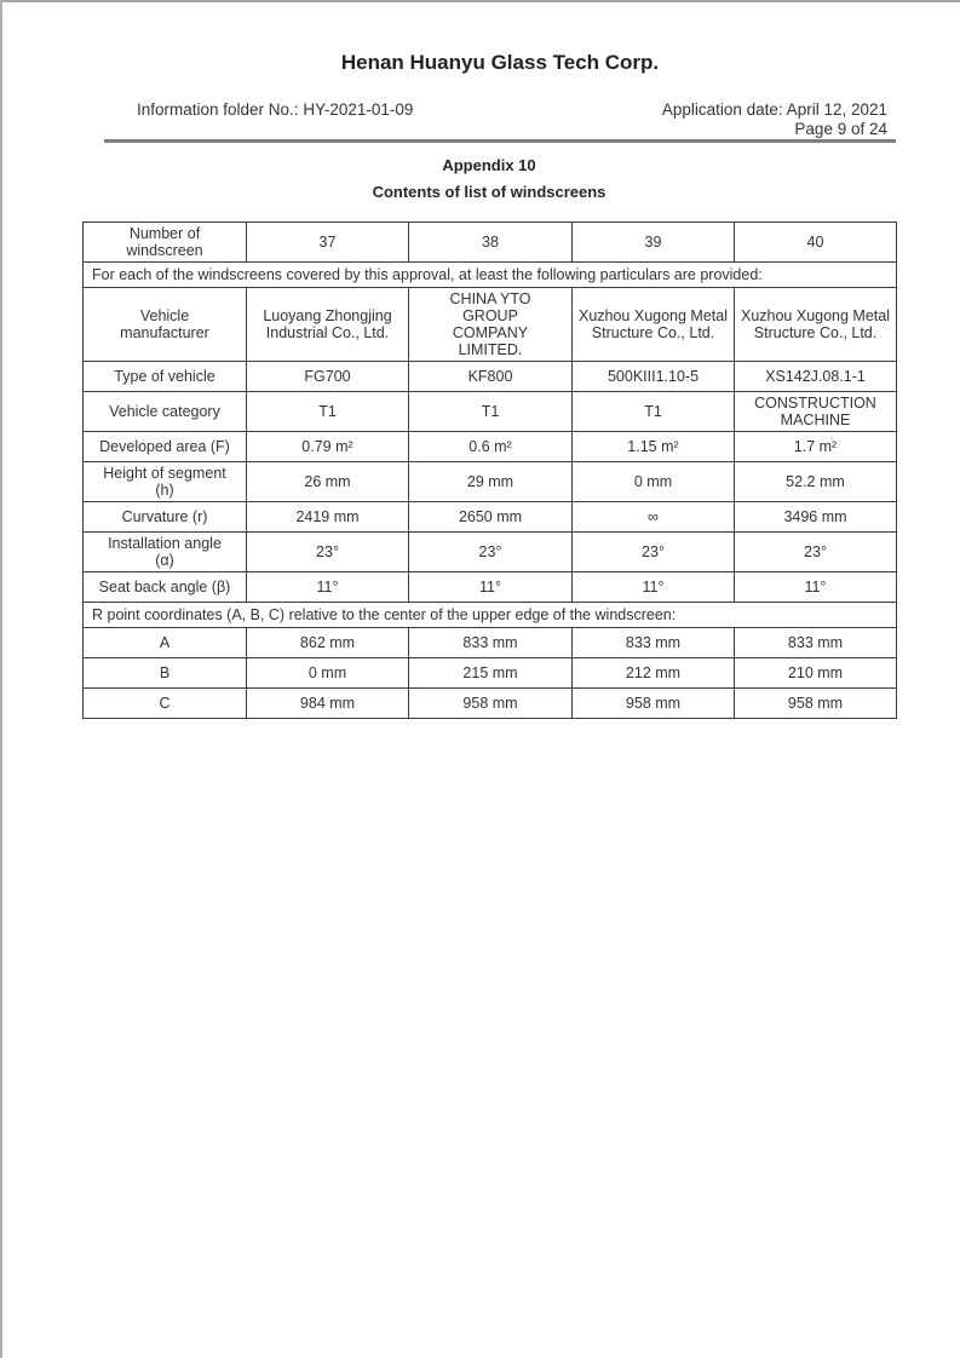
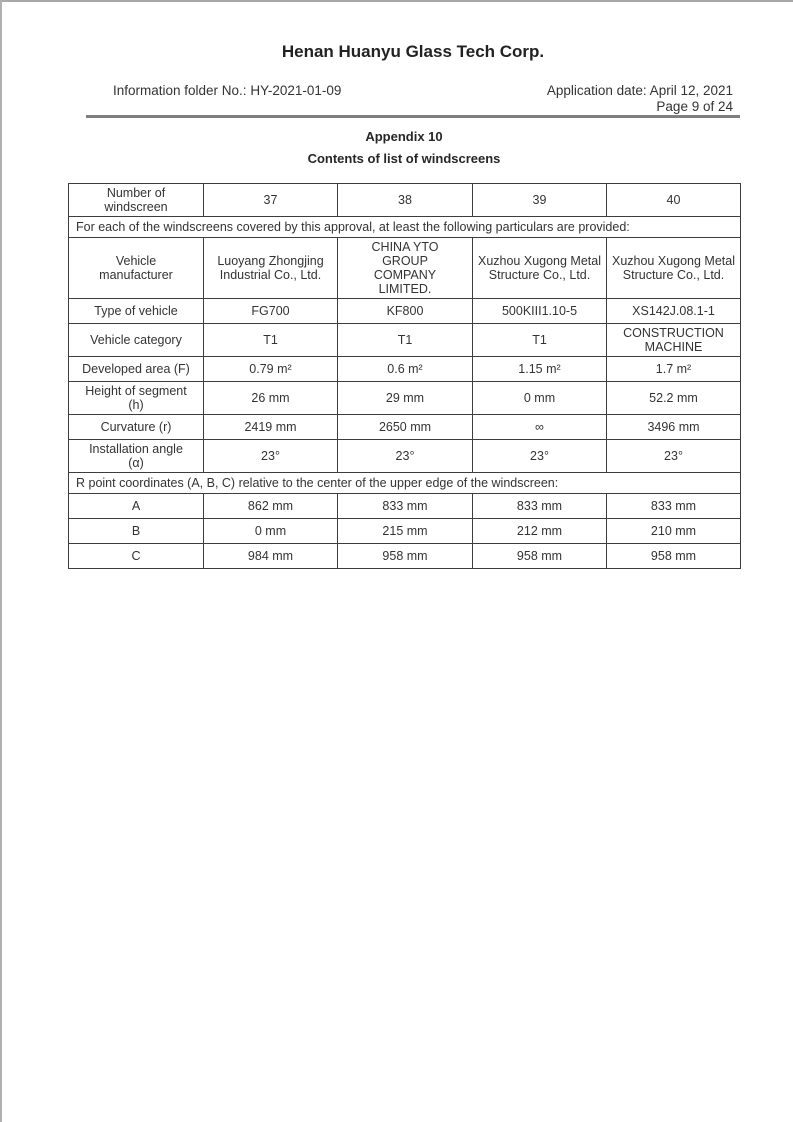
  Henan Huanyu Glass Tech Corp.
  Information folder No.: HY-2021-01-09
  Application date: April 12, 2021
  Page 9 of 24
  Appendix 10
  Contents of list of windscreens
  Number of windscreen	37	38	39	40
  For each of the windscreens covered by this approval, at least the following particulars are provided:
  Vehicle manufacturer	Luoyang Zhongjing Industrial Co., Ltd.	CHINA YTO GROUP COMPANY LIMITED.	Xuzhou Xugong Metal Structure Co., Ltd.	Xuzhou Xugong Metal Structure Co., Ltd.
  Type of vehicle	FG700	KF800	500KIII1.10-5	XS142J.08.1-1
  Vehicle category	T1	T1	T1	CONSTRUCTION MACHINE
  Developed area (F)	0.79 m²	0.6 m²	1.15 m²	1.7 m²
  Height of segment (h)	26 mm	29 mm	0 mm	52.2 mm
  Curvature (r)	2419 mm	2650 mm	∞	3496 mm
  Installation angle (α)	23°	23°	23°	23°
- Seat back angle (β)	11°	11°	11°	11°
  R point coordinates (A, B, C) relative to the center of the upper edge of the windscreen:
  A	862 mm	833 mm	833 mm	833 mm
  B	0 mm	215 mm	212 mm	210 mm
  C	984 mm	958 mm	958 mm	958 mm
